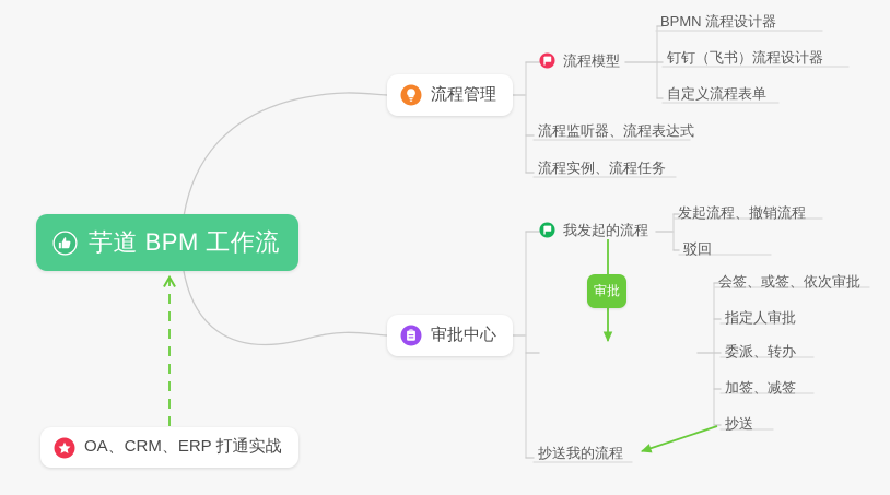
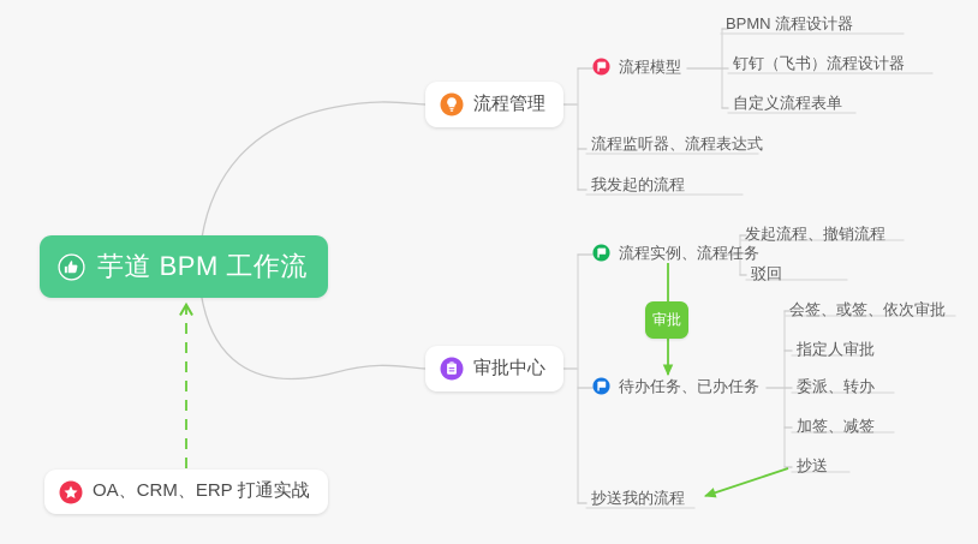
  芋道 BPM 工作流
  流程管理
  审批中心
  OA、CRM、ERP 打通实战
  流程模型
  流程监听器、流程表达式
- 流程实例、流程任务
+ 我发起的流程
  BPMN 流程设计器
  钉钉（飞书）流程设计器
  自定义流程表单
- 我发起的流程
+ 流程实例、流程任务
+ 待办任务、已办任务
  抄送我的流程
  发起流程、撤销流程
  驳回
  会签、或签、依次审批
  指定人审批
  委派、转办
  加签、减签
  抄送
  审批
